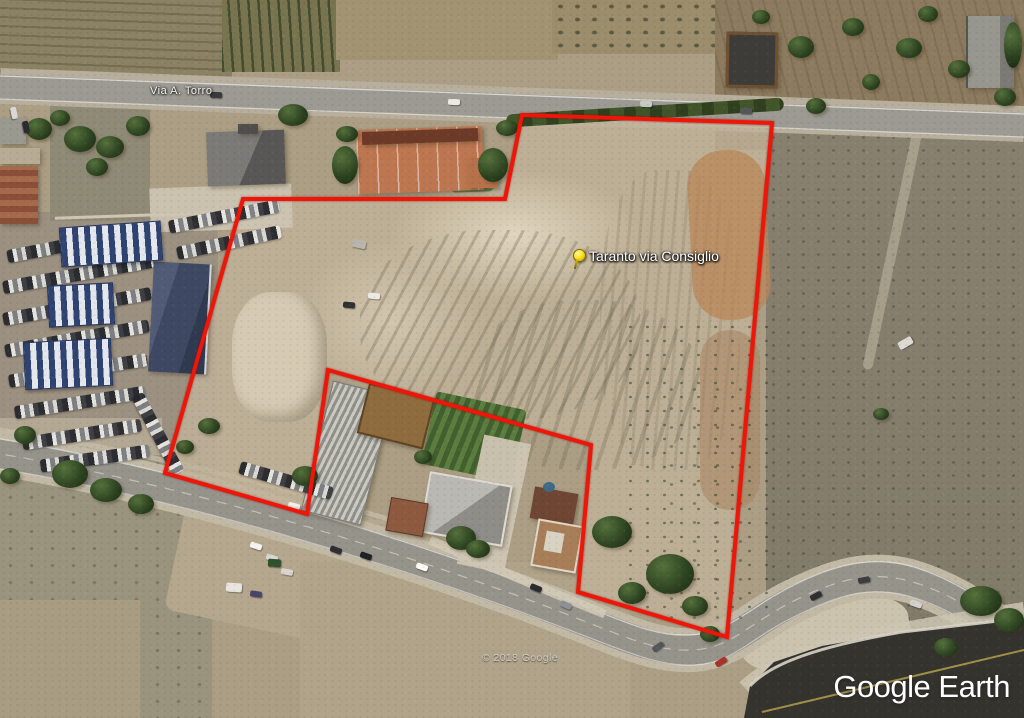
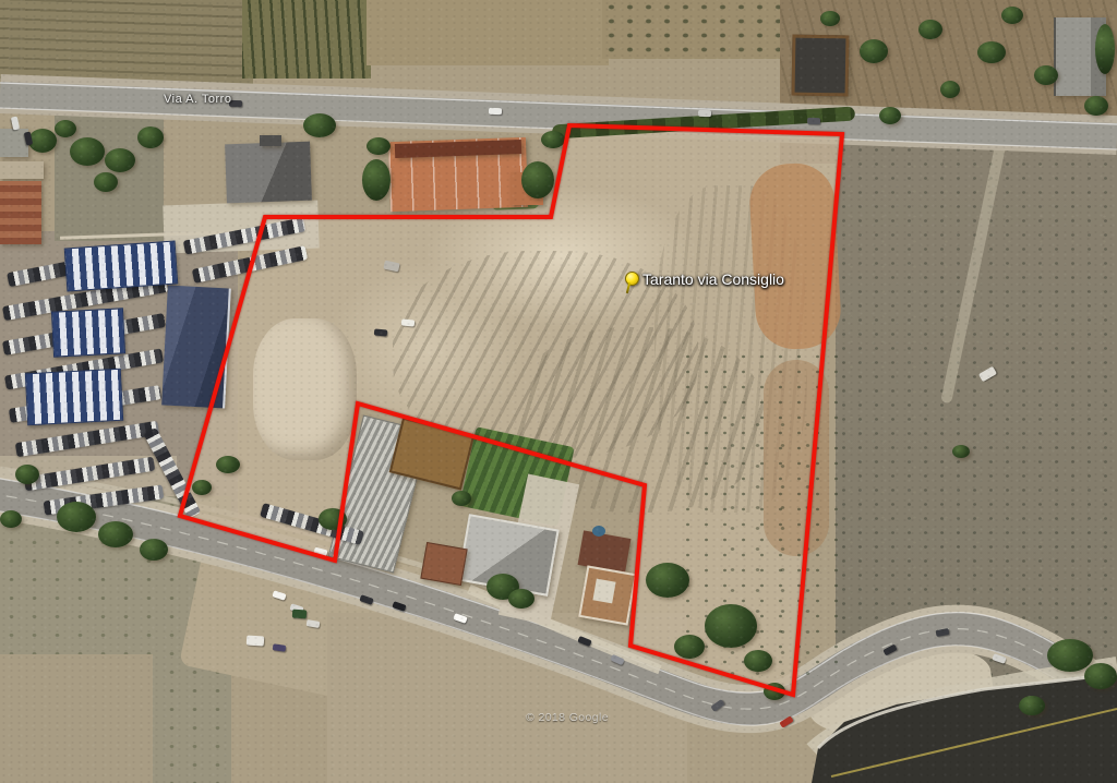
  Via A. Torro
  Taranto via Consiglio
  © 2018 Google
- Google Earth
